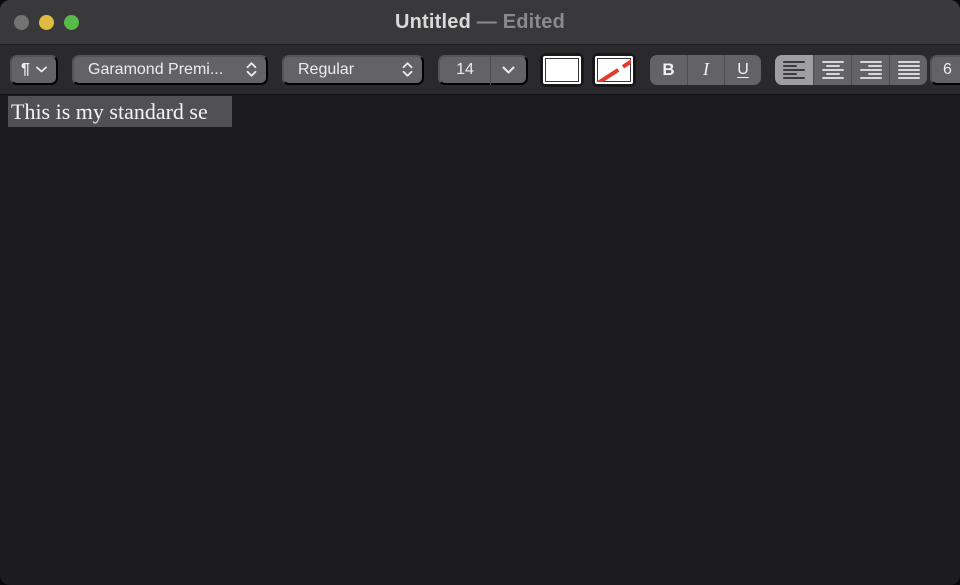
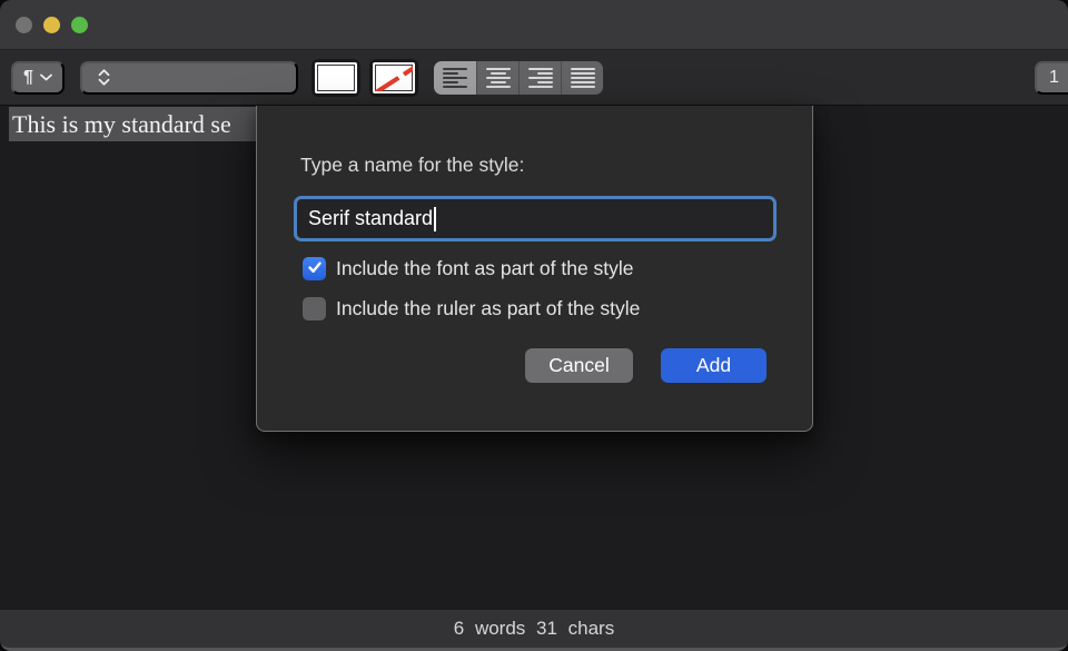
- Untitled — Edited
  ¶
- Garamond Premi...
- Regular
- 14
- B
- I
- U
- 6
+ 1
  This is my standard se
+ Type a name for the style:
+ Serif standard
+ Include the font as part of the style
+ Include the ruler as part of the style
+ Cancel
+ Add
+ 6 words 31 chars
